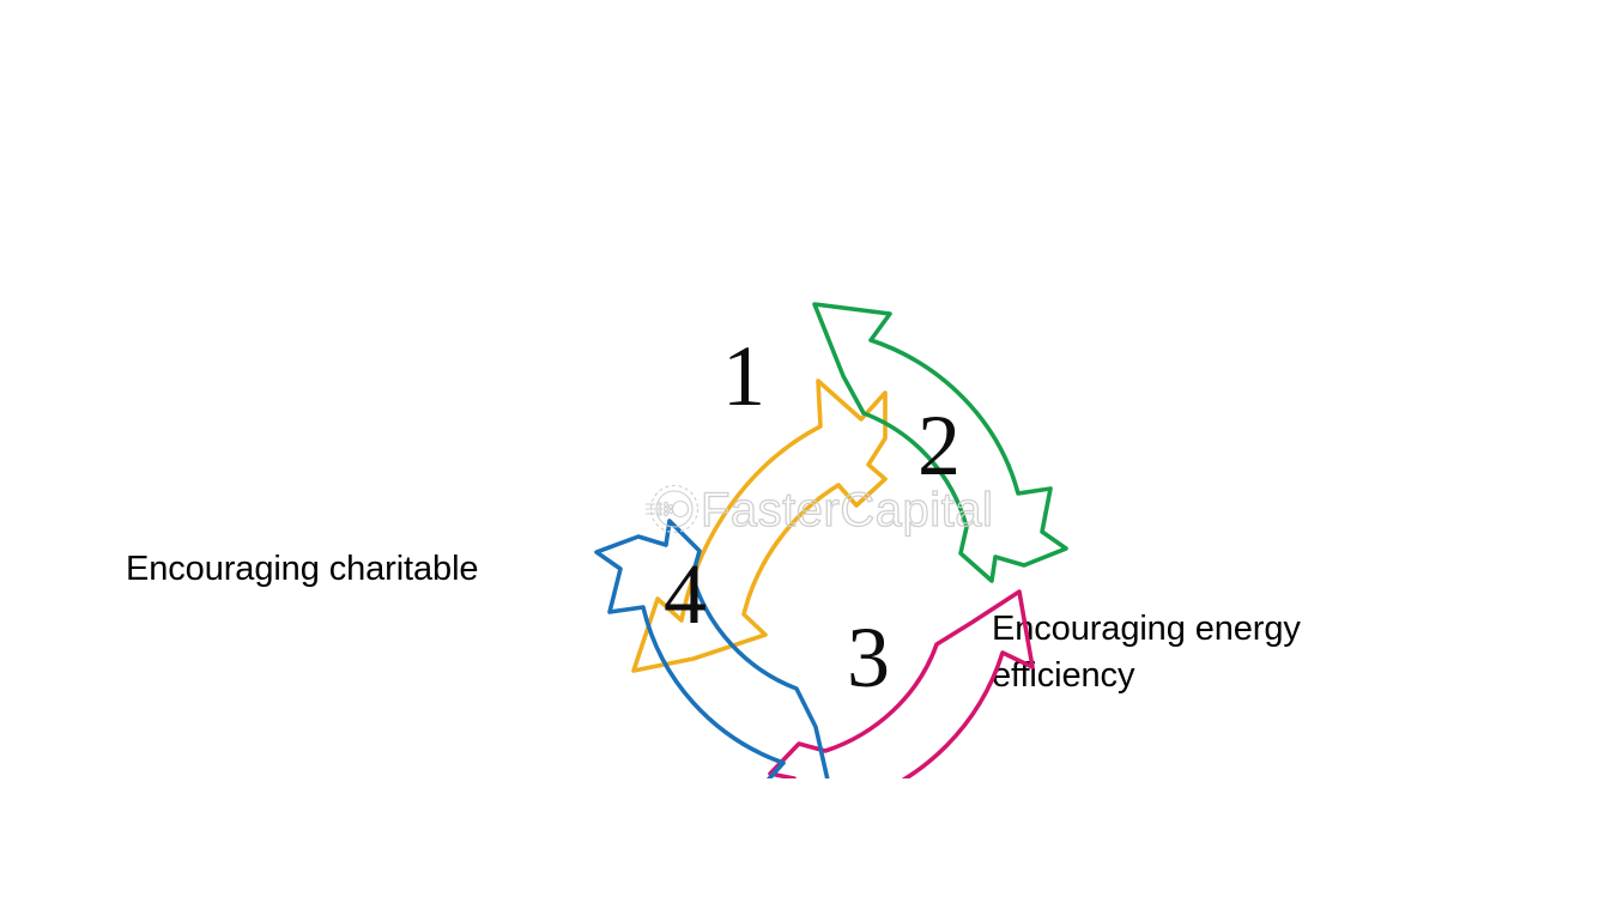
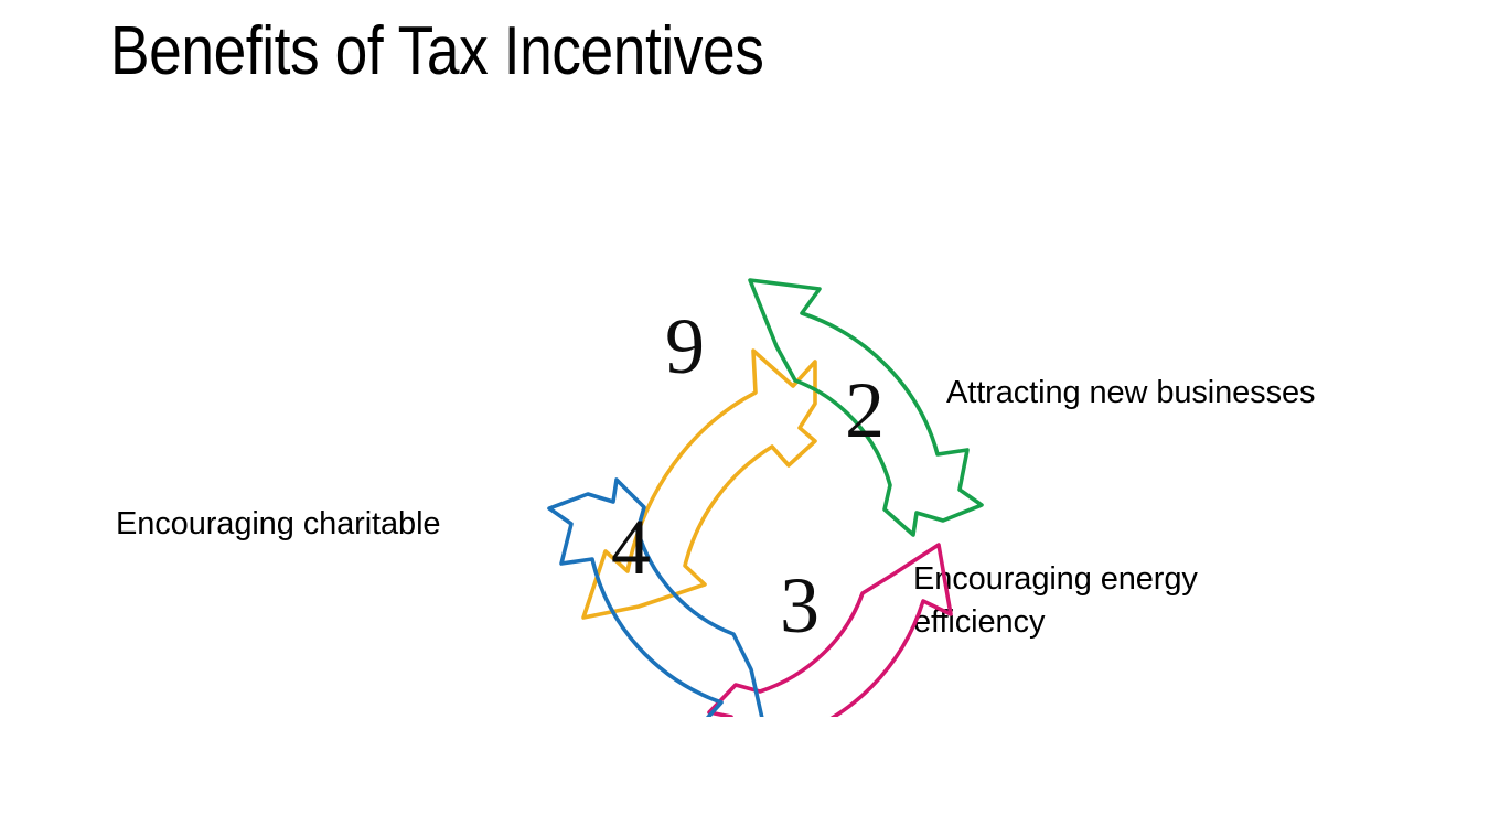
+ Benefits of Tax Incentives
+ Attracting new businesses
  Ecouraging energy
  efficiency
  Encouraging charitable
- 1
+ 9
  2
  3
  4
- FasterCapital
